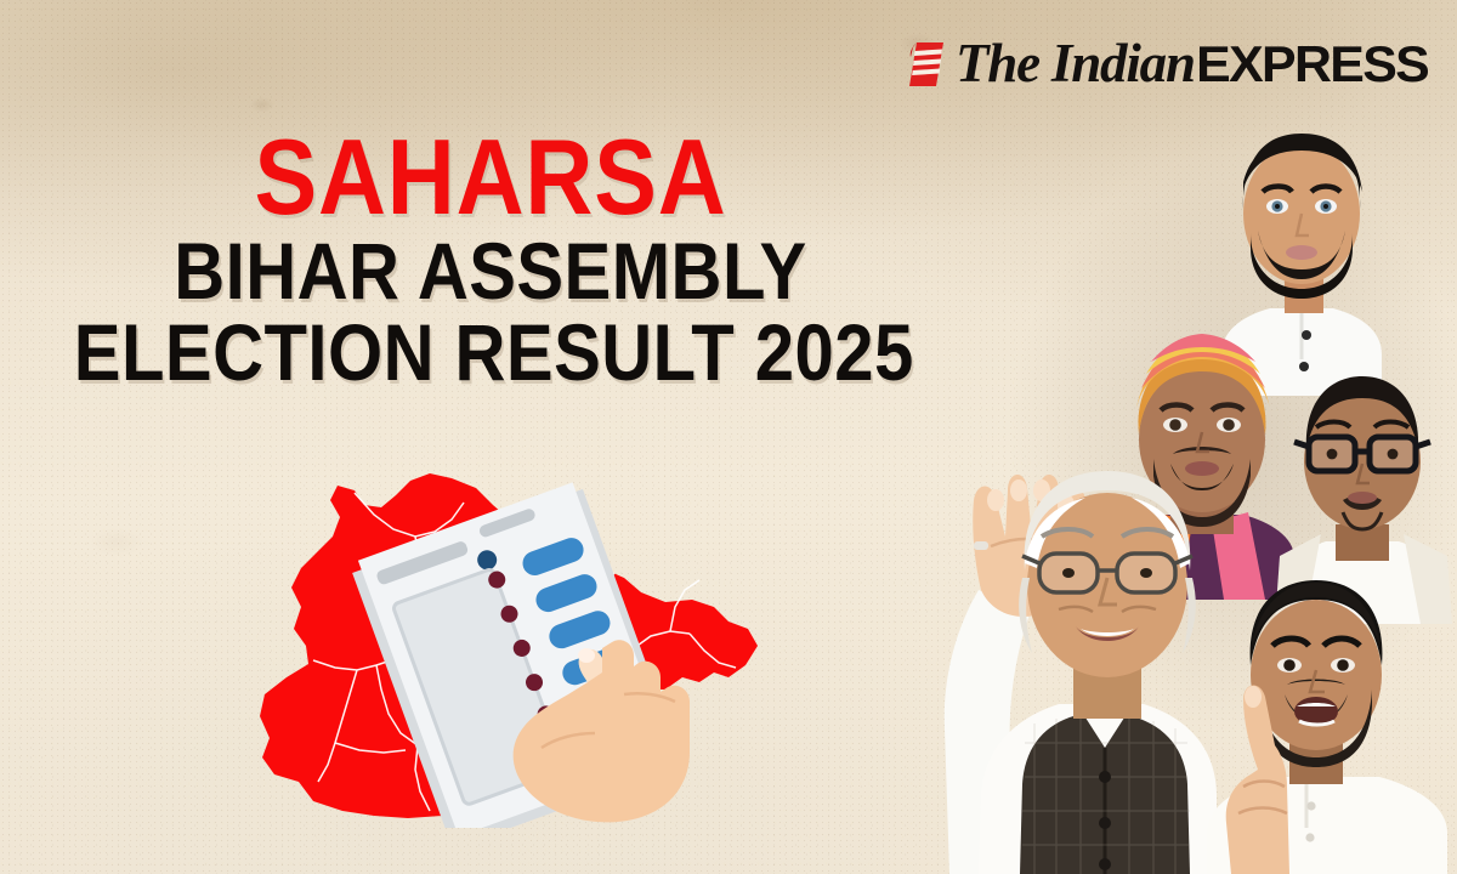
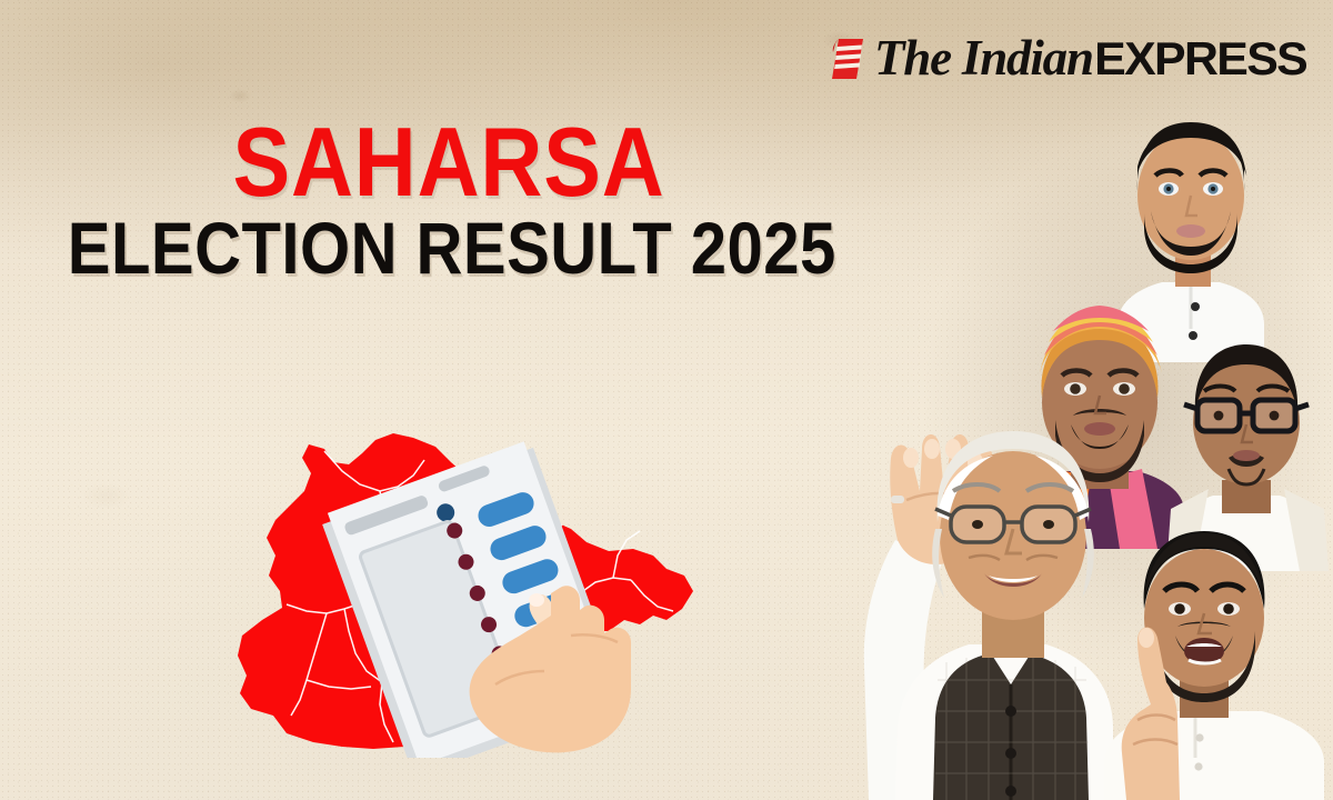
  SAHARSA
- BIHAR ASSEMBLY
  ELECTION RESULT 2025
  The Indian
  EXPRESS
